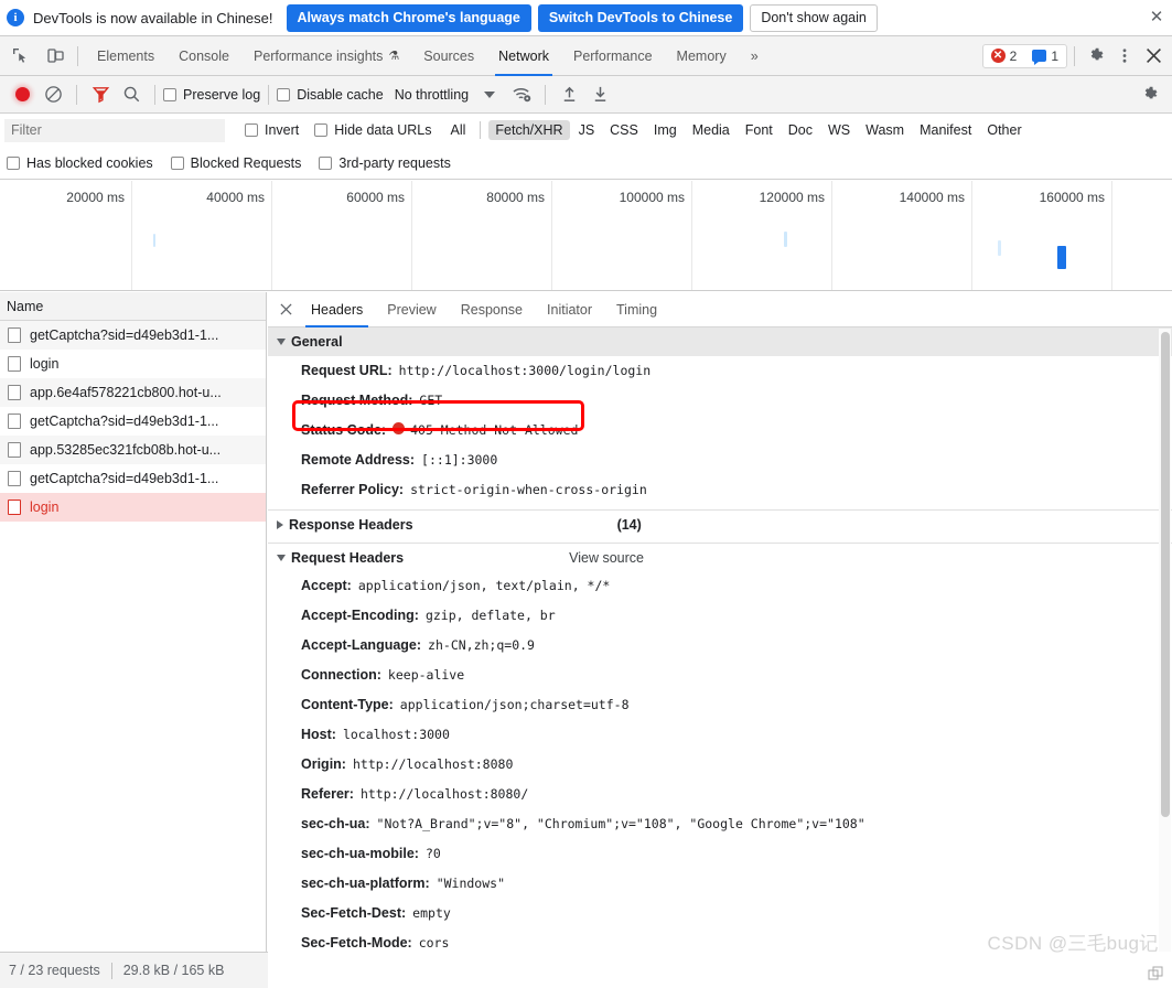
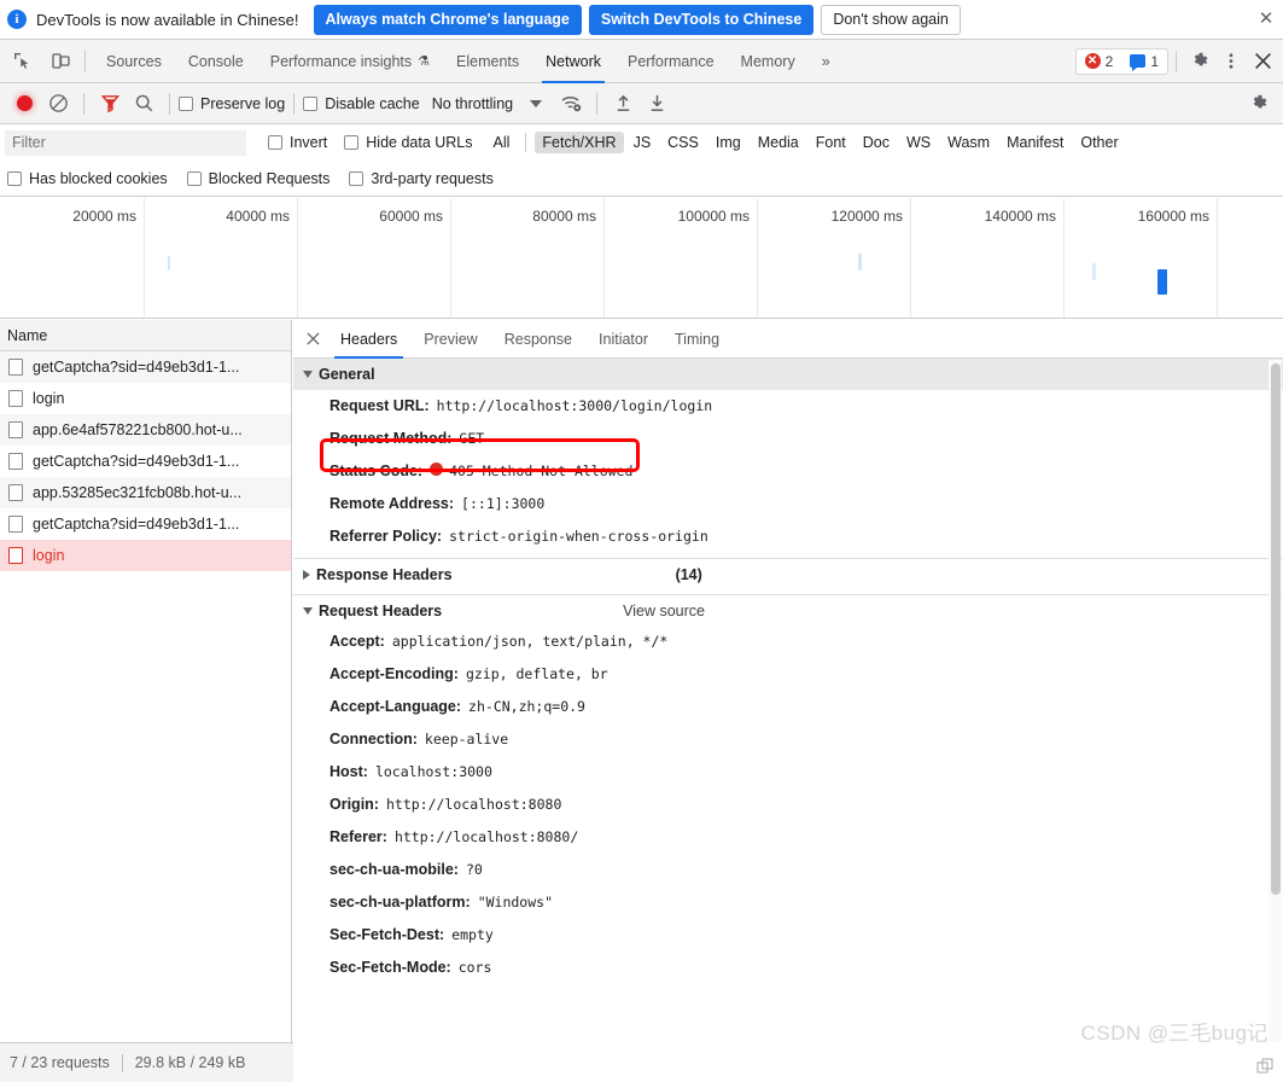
  i
  DevTools is now available in Chinese!
  Always match Chrome's language
  Switch DevTools to Chinese
  Don't show again
  ✕
- Elements
+ Sources
  Console
  Performance insights
  ⚗
- Sources
+ Elements
  Network
  Performance
  Memory
  »
  ✕
  2
  1
  Preserve log
  Disable cache
  No throttling
  Filter
  Invert
  Hide data URLs
  All
  Fetch/XHR
  JS
  CSS
  Img
  Media
  Font
  Doc
  WS
  Wasm
  Manifest
  Other
  Has blocked cookies
  Blocked Requests
  3rd-party requests
  20000 ms
  40000 ms
  60000 ms
  80000 ms
  100000 ms
  120000 ms
  140000 ms
  160000 ms
  Name
  getCaptcha?sid=d49eb3d1-1...
  login
  app.6e4af578221cb800.hot-u...
  getCaptcha?sid=d49eb3d1-1...
  app.53285ec321fcb08b.hot-u...
  getCaptcha?sid=d49eb3d1-1...
  login
  Headers
  Preview
  Response
  Initiator
  Timing
  General
  Request URL:
  http://localhost:3000/login/login
  Request Method:
  GET
  Status Code:
  405 Method Not Allowed
  Remote Address:
  [::1]:3000
  Referrer Policy:
  strict-origin-when-cross-origin
  Response Headers
  (14)
  Request Headers
  View source
  Accept:
  application/json, text/plain, */*
  Accept-Encoding:
  gzip, deflate, br
  Accept-Language:
  zh-CN,zh;q=0.9
  Connection:
  keep-alive
- Content-Type:
- application/json;charset=utf-8
  Host:
  localhost:3000
  Origin:
  http://localhost:8080
  Referer:
  http://localhost:8080/
- sec-ch-ua:
- "Not?A_Brand";v="8", "Chromium";v="108", "Google Chrome";v="108"
  sec-ch-ua-mobile:
  ?0
  sec-ch-ua-platform:
  "Windows"
  Sec-Fetch-Dest:
  empty
  Sec-Fetch-Mode:
  cors
  7 / 23 requests
- 29.8 kB / 165 kB
+ 29.8 kB / 249 kB
  CSDN @三毛bug记
